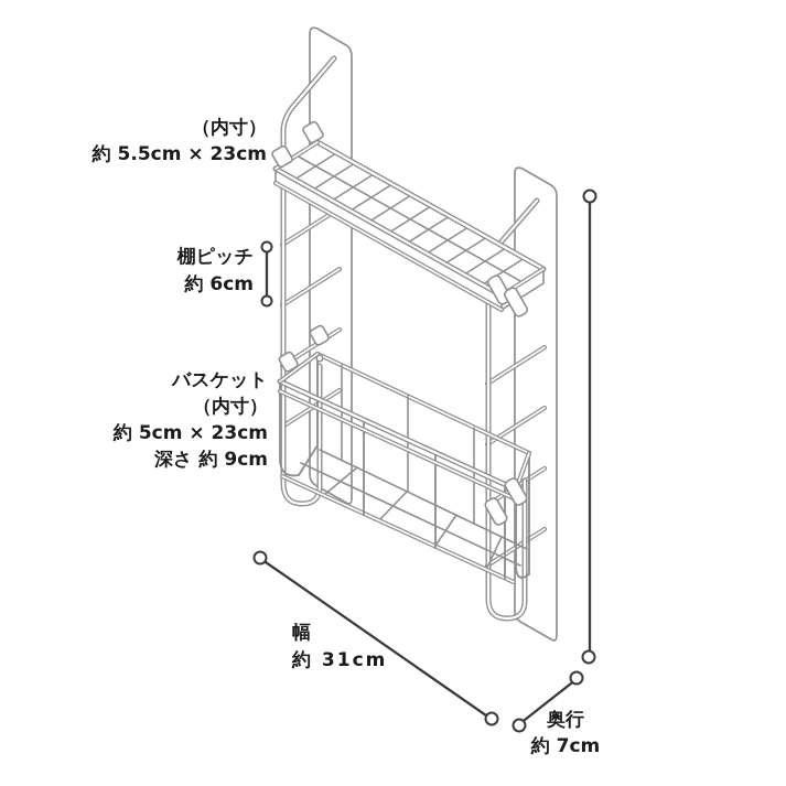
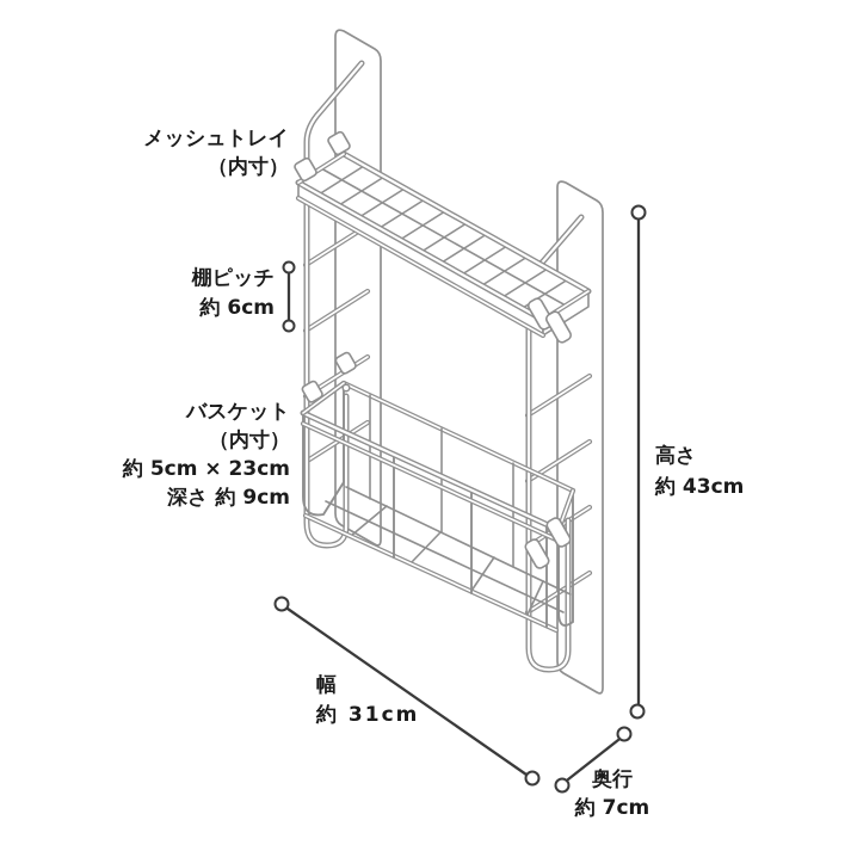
+ メッシュトレイ
  （内寸）
- 約 5.5cm × 23cm
  棚ピッチ
  約 6cm
  バスケット
  （内寸）
  約 5cm × 23cm
  深さ 約 9cm
+ 高さ
+ 約 43cm
  幅
  約 31cm
  奥行
  約 7cm
